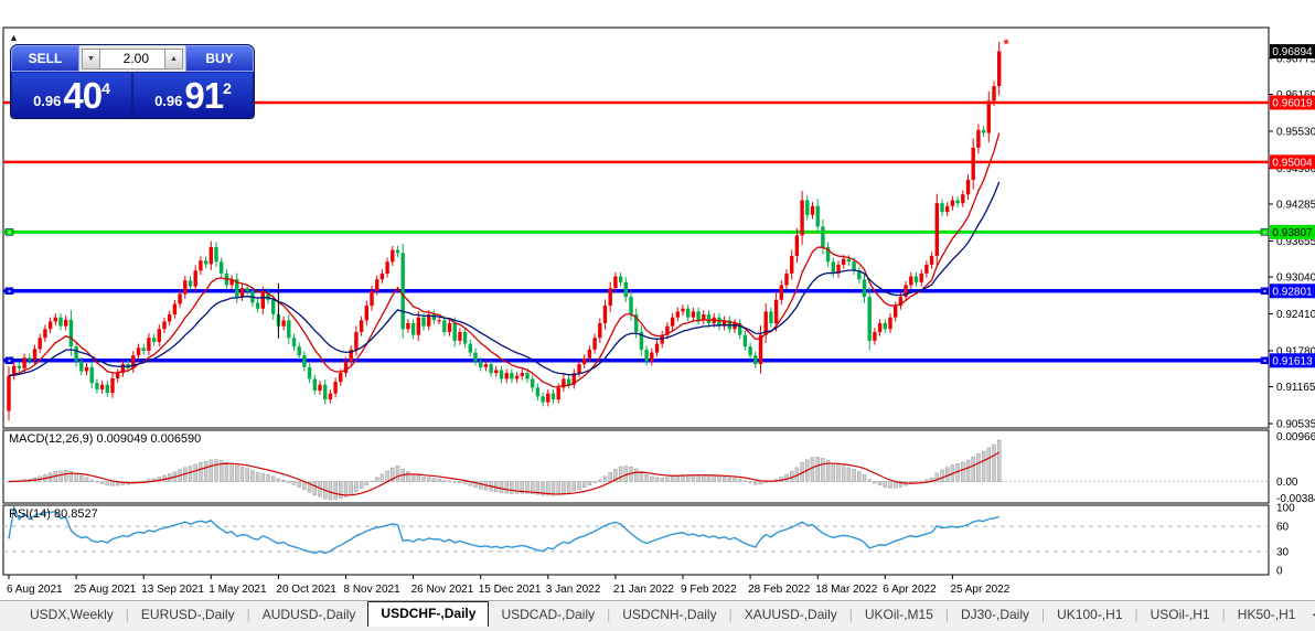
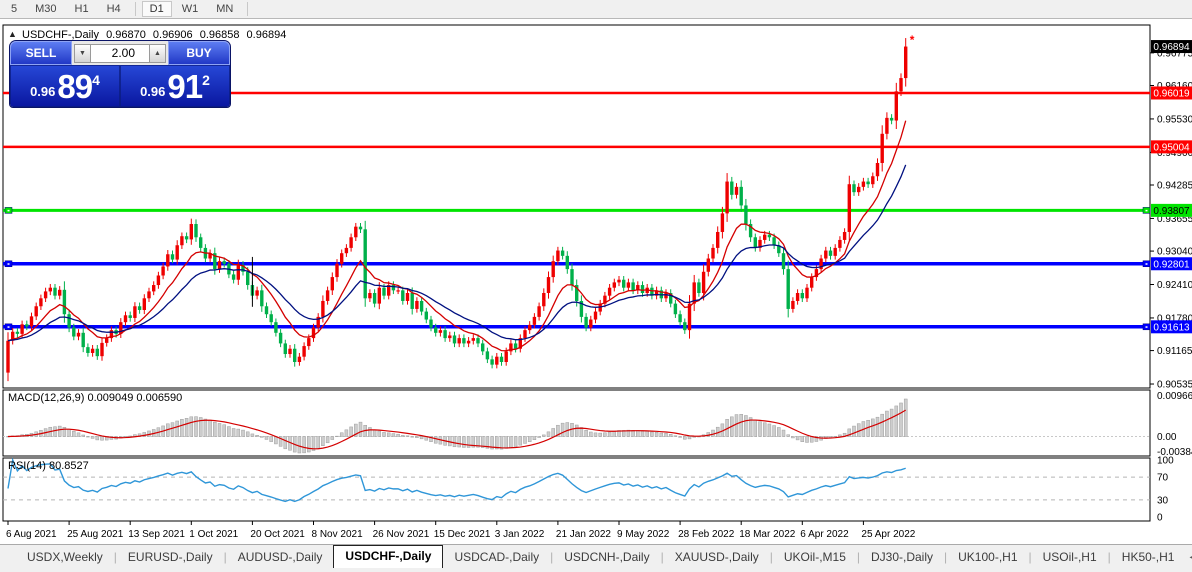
+ 5
+ M30
+ H1
+ H4
+ D1
+ W1
+ MN
  0.96775
  0.95530
  0.94900
  0.94285
  0.93655
  0.93040
  0.92410
  0.91780
  0.91165
  0.90535
  *
  0.96019
  0.95004
  0.93807
  0.92801
  0.91613
  0.96894
  0.00966
  0.00
  -0.0038
  100
- 60
+ 70
  30
  0
  6 Aug 2021
  25 Aug 2021
  13 Sep 2021
- 1 May 2021
+ 1 Oct 2021
  20 Oct 2021
  8 Nov 2021
  26 Nov 2021
  15 Dec 2021
  3 Jan 2022
  21 Jan 2022
- 9 Feb 2022
+ 9 May 2022
  28 Feb 2022
  18 Mar 2022
  6 Apr 2022
  25 Apr 2022
  ▲
+ USDCHF-,Daily 0.96870 0.96906 0.96858 0.96894
  SELL
  2.00
  BUY
  0.96
- 40
+ 89
  4
  0.96
  91
  2
  MACD(12,26,9) 0.009049 0.006590
  RSI(14) 80.8527
  USDX,Weekly
  |
  EURUSD-,Daily
  |
  AUDUSD-,Daily
  USDCHF-,Daily
  USDCAD-,Daily
  |
  USDCNH-,Daily
  |
  XAUUSD-,Daily
  |
  UKOil-,M15
  |
  DJ30-,Daily
  |
  UK100-,H1
  |
  USOil-,H1
  |
  HK50-,H1
